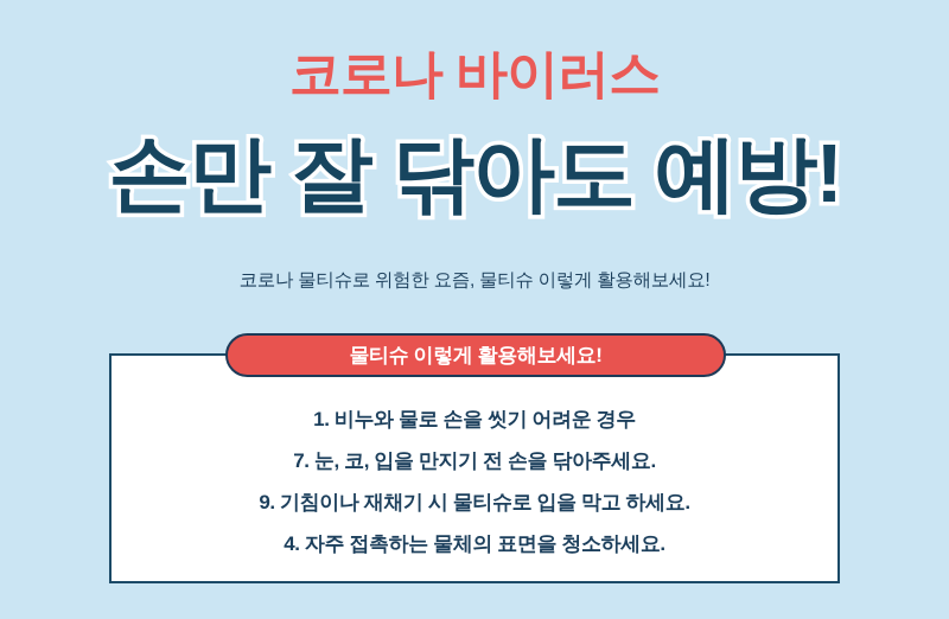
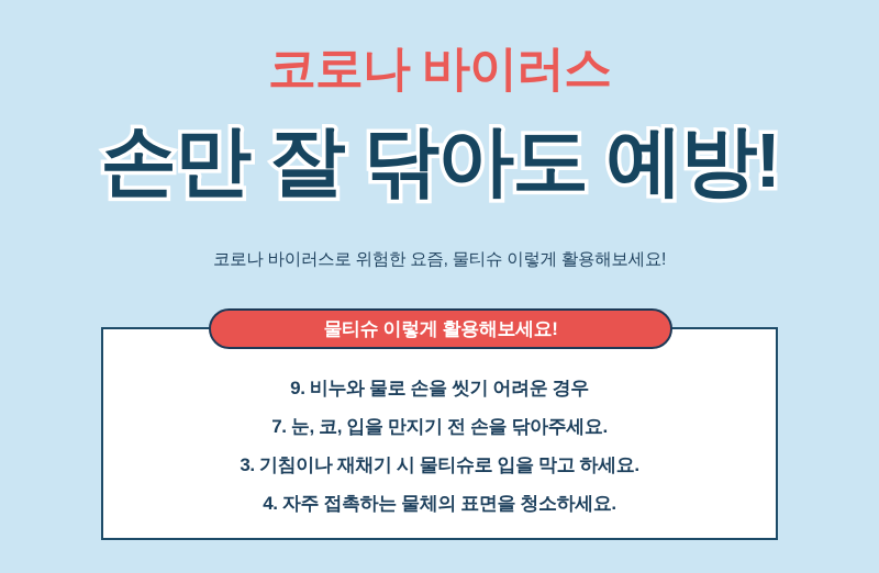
  코로나 바이러스
  손만 잘 닦아도 예방!
- 코로나 물티슈로 위험한 요즘, 물티슈 이렇게 활용해보세요!
+ 코로나 바이러스로 위험한 요즘, 물티슈 이렇게 활용해보세요!
  물티슈 이렇게 활용해보세요!
- 1. 비누와 물로 손을 씻기 어려운 경우
+ 9. 비누와 물로 손을 씻기 어려운 경우
  7. 눈, 코, 입을 만지기 전 손을 닦아주세요.
- 9. 기침이나 재채기 시 물티슈로 입을 막고 하세요.
+ 3. 기침이나 재채기 시 물티슈로 입을 막고 하세요.
  4. 자주 접촉하는 물체의 표면을 청소하세요.
